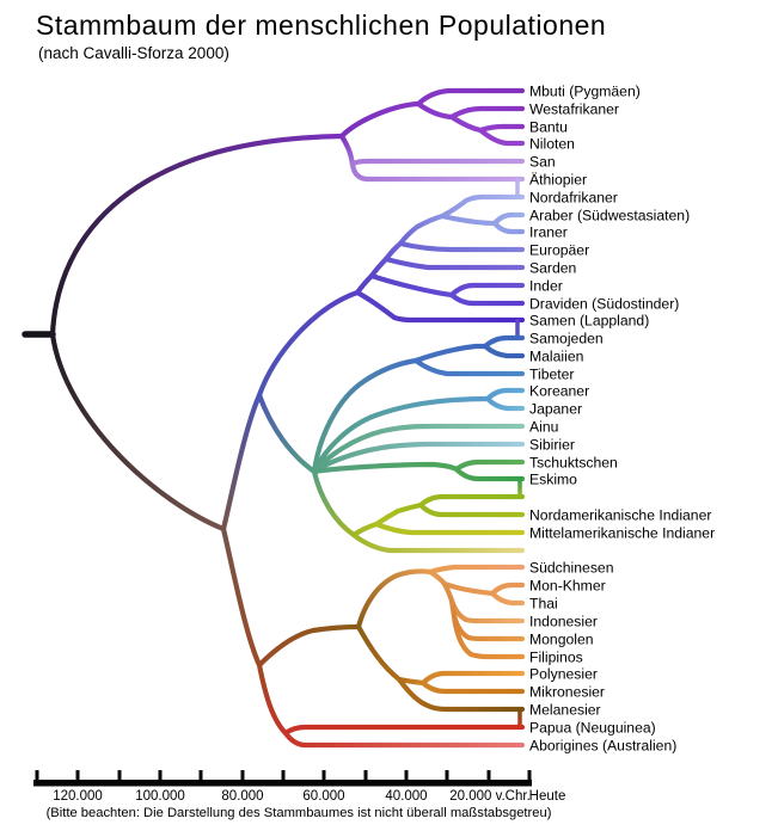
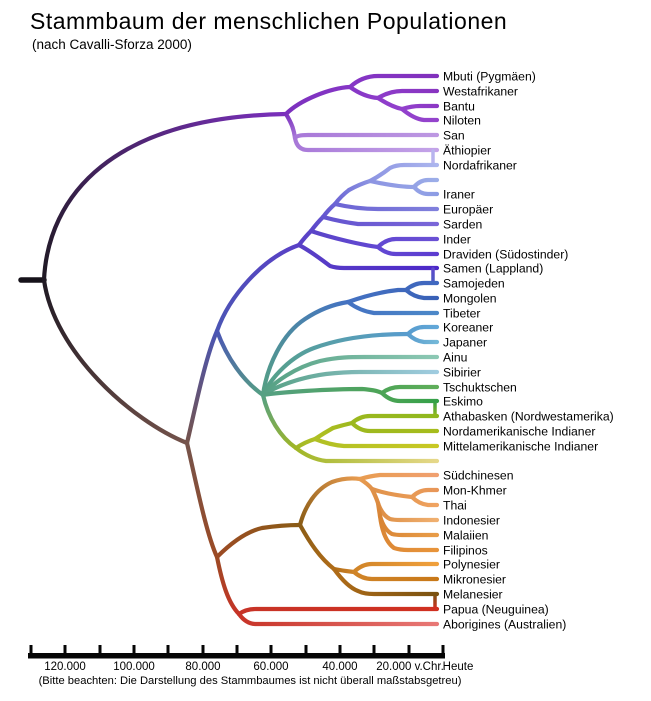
  Stammbaum der menschlichen Populationen
  (nach Cavalli-Sforza 2000)
  Mbuti (Pygmäen)
  Westafrikaner
  Bantu
  Niloten
  San
  Äthiopier
  Nordafrikaner
- Araber (Südwestasiaten)
  Iraner
  Europäer
  Sarden
  Inder
  Draviden (Südostinder)
  Samen (Lappland)
  Samojeden
- Malaiien
+ Mongolen
  Tibeter
  Koreaner
  Japaner
  Ainu
  Sibirier
  Tschuktschen
  Eskimo
+ Athabasken (Nordwestamerika)
  Nordamerikanische Indianer
  Mittelamerikanische Indianer
  Südchinesen
  Mon-Khmer
  Thai
  Indonesier
- Mongolen
+ Malaiien
  Filipinos
  Polynesier
  Mikronesier
  Melanesier
  Papua (Neuguinea)
  Aborigines (Australien)
  (Bitte beachten: Die Darstellung des Stammbaumes ist nicht überall maßstabsgetreu)
  120.000
  100.000
  80.000
  60.000
  40.000
  20.000 v.Chr.
  Heute
